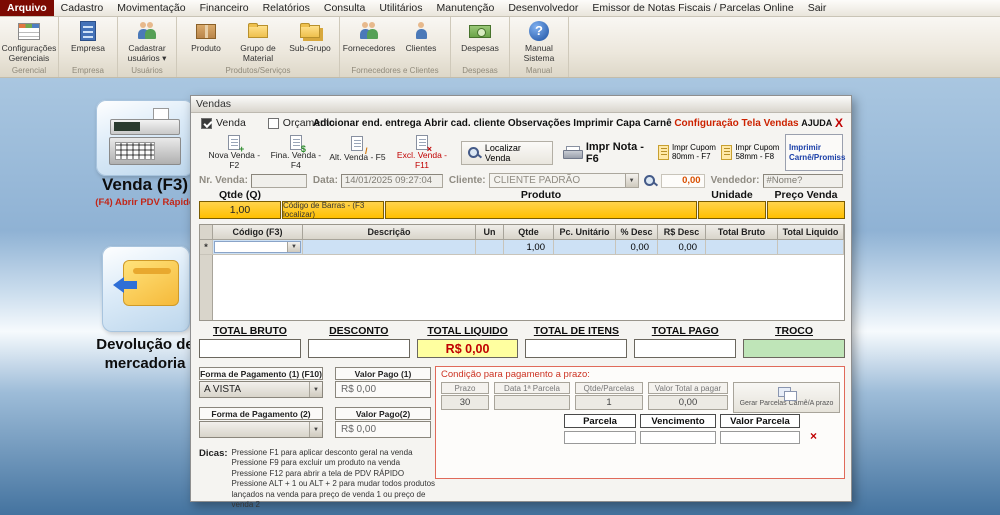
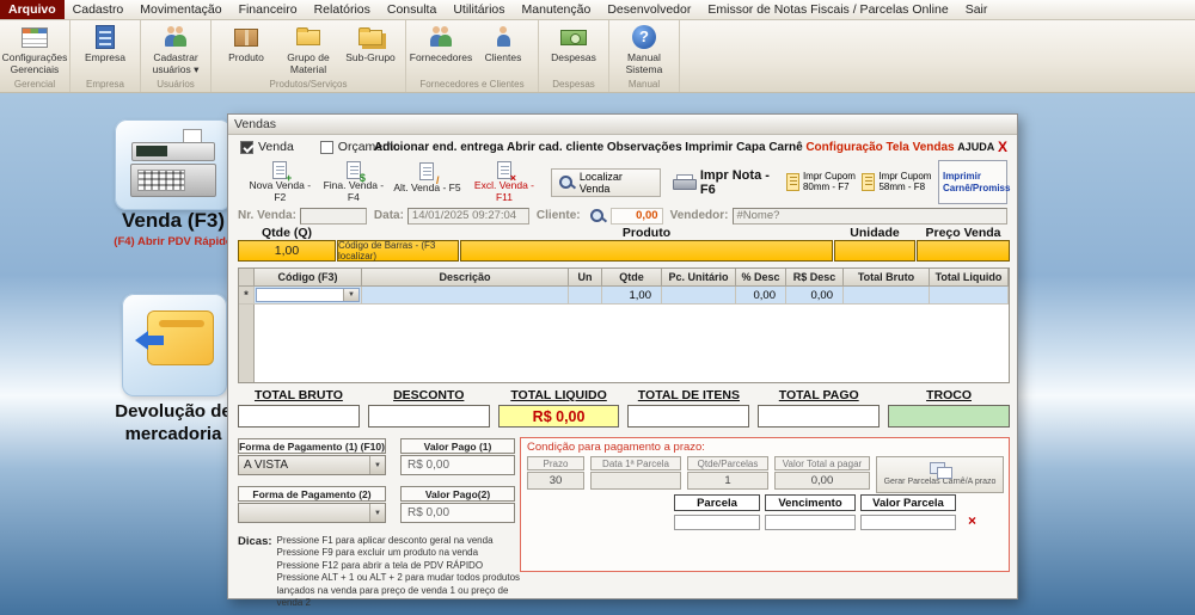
  Arquivo
  Cadastro
  Movimentação
  Financeiro
  Relatórios
  Consulta
  Utilitários
  Manutenção
  Desenvolvedor
  Emissor de Notas Fiscais / Parcelas Online
  Sair
  Configurações Gerenciais
  Gerencial
  Empresa
  Empresa
  Cadastrar usuários ▾
  Usuários
  Produto
  Grupo de Material
  Sub-Grupo
  Produtos/Serviços
  Fornecedores
  Clientes
  Fornecedores e Clientes
  Despesas
  Despesas
  Manual Sistema
  Manual
  Venda (F3)
  (F4) Abrir PDV Rápid
  Devolução d mercadoria
  Vendas
  Venda
  Orçamento
  Adicionar end. entrega
  Abrir cad. cliente
  Observações
  Imprimir Capa Carnê
  Configuração Tela Vendas
  AJUDA
  X
  +
  Nova Venda - F2
  $
  Fina. Venda - F4
  /
  Alt. Venda - F5
  ×
  Excl. Venda - F11
  Localizar Venda
  Impr Nota - F6
  Impr Cupom 80mm - F7
  Impr Cupom 58mm - F8
  Imprimir Carnê/Promiss
  Nr. Venda:
  Data:
  14/01/2025 09:27:04
  Cliente:
- CLIENTE PADRÃO
  0,00
  Vendedor:
  #Nome?
  Qtde (Q)
  Produto
  Unidade
  Preço Venda
  1,00
  Código de Barras - (F3 localizar)
  Código (F3)
  Descrição
  Un
  Qtde
  Pc. Unitário
  % Desc
  R$ Desc
  Total Bruto
  Total Liquido
  *
  1,00
  0,00
  0,00
  TOTAL BRUTO
  DESCONTO
  TOTAL LIQUIDO
  R$ 0,00
  TOTAL DE ITENS
  TOTAL PAGO
  TROCO
  Forma de Pagamento (1) (F10)
  A VISTA
  Valor Pago (1)
  R$ 0,00
  Forma de Pagamento (2)
  Valor Pago(2)
  R$ 0,00
  Condição para pagamento a prazo:
  Prazo
  30
  Data 1ª Parcela
  Qtde/Parcelas
  1
  Valor Total a pagar
  0,00
  Parcela
  Vencimento
  Valor Parcela
  Dicas:
  Pressione F1 para aplicar desconto geral na venda
  Pressione F9 para excluir um produto na venda
  Pressione F12 para abrir a tela de PDV RÁPIDO
  Pressione ALT + 1 ou ALT + 2 para mudar todos produtos lançados na venda para preço de venda 1 ou preço de venda 2
